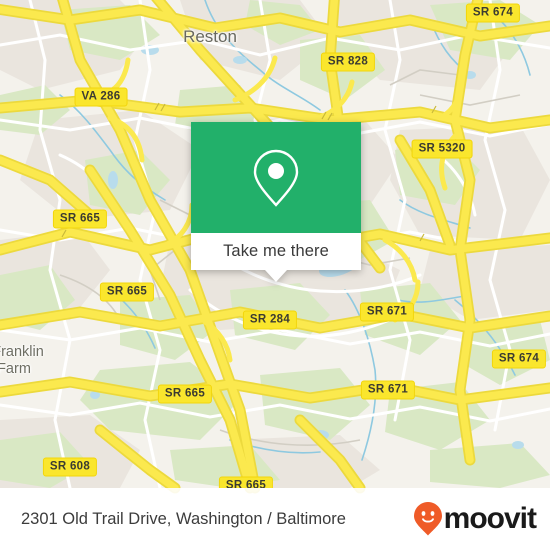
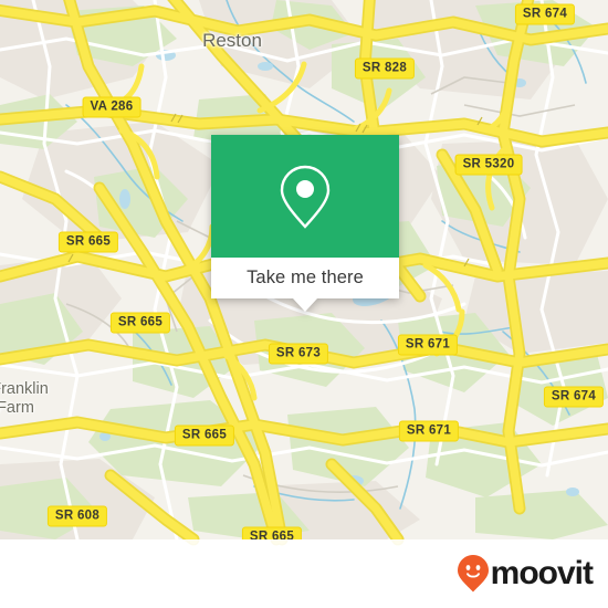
  Reston
  ranklin
  Farm
  SR 674
  SR 828
  VA 286
  SR 5320
  SR 665
  SR 665
- SR 284
+ SR 673
  SR 671
  SR 674
  SR 671
  SR 665
  SR 608
  SR 665
  Take me there
- 2301 Old Trail Drive, Washington / Baltimore
  moovit
